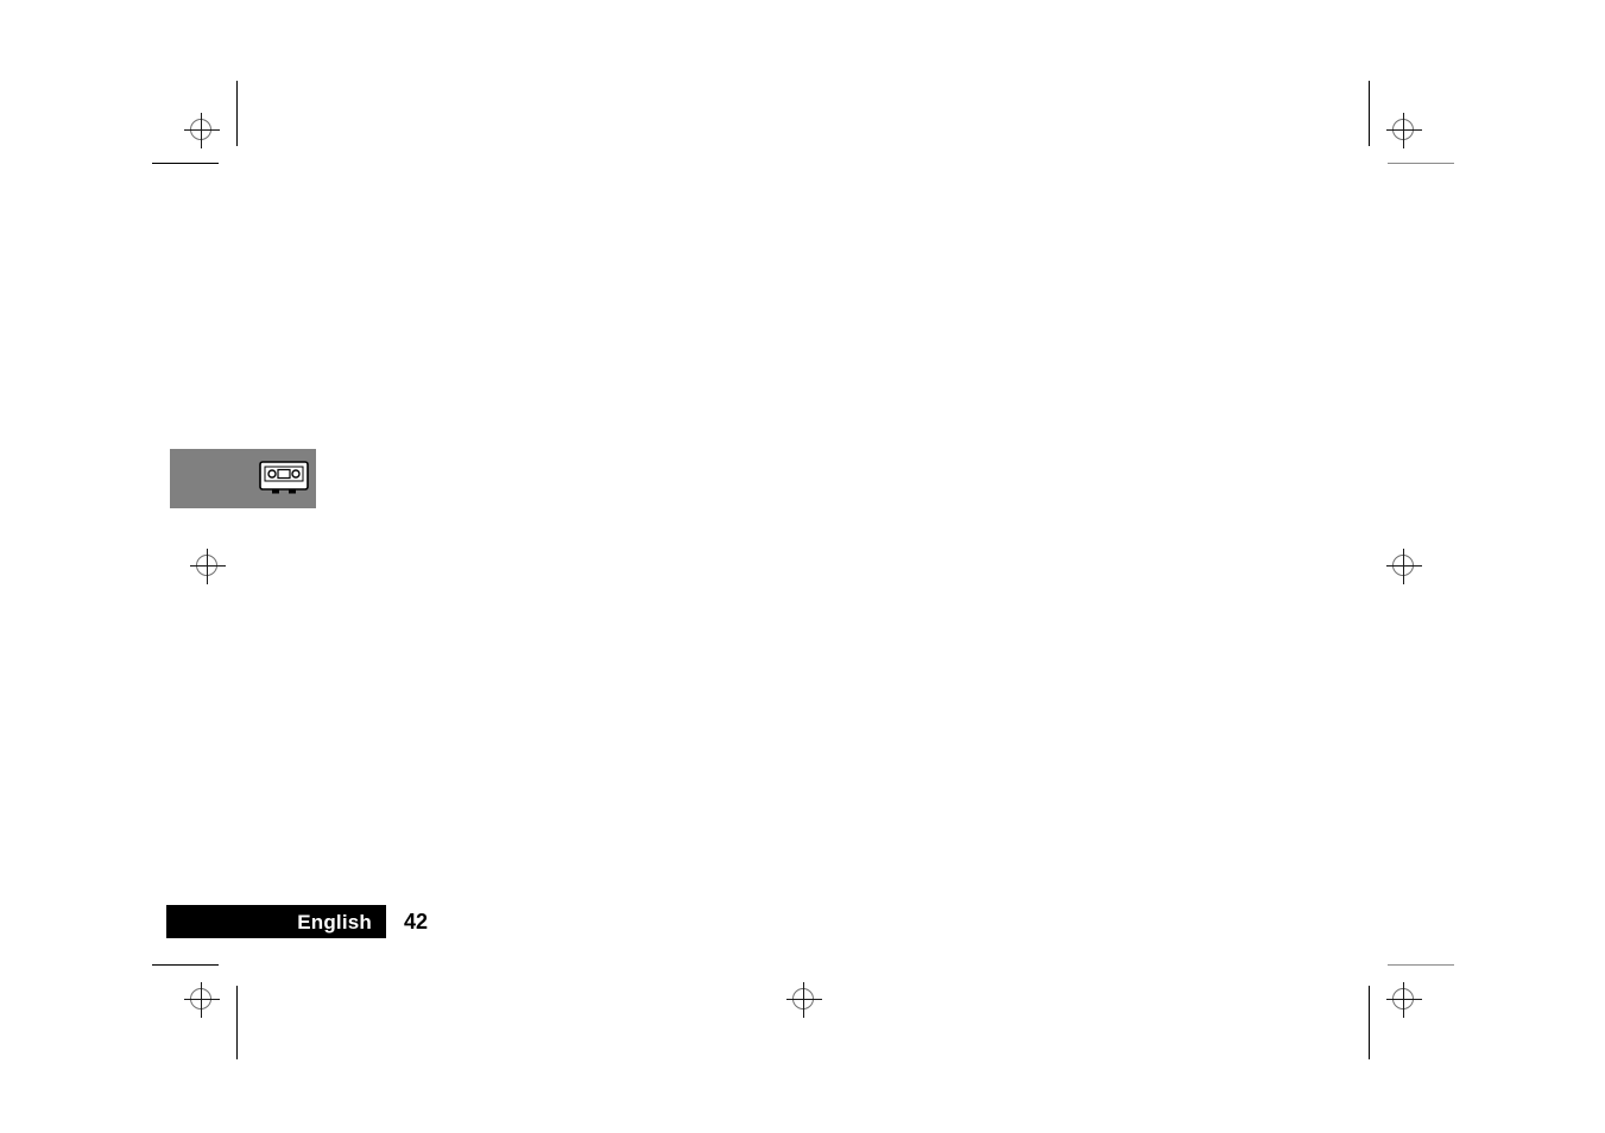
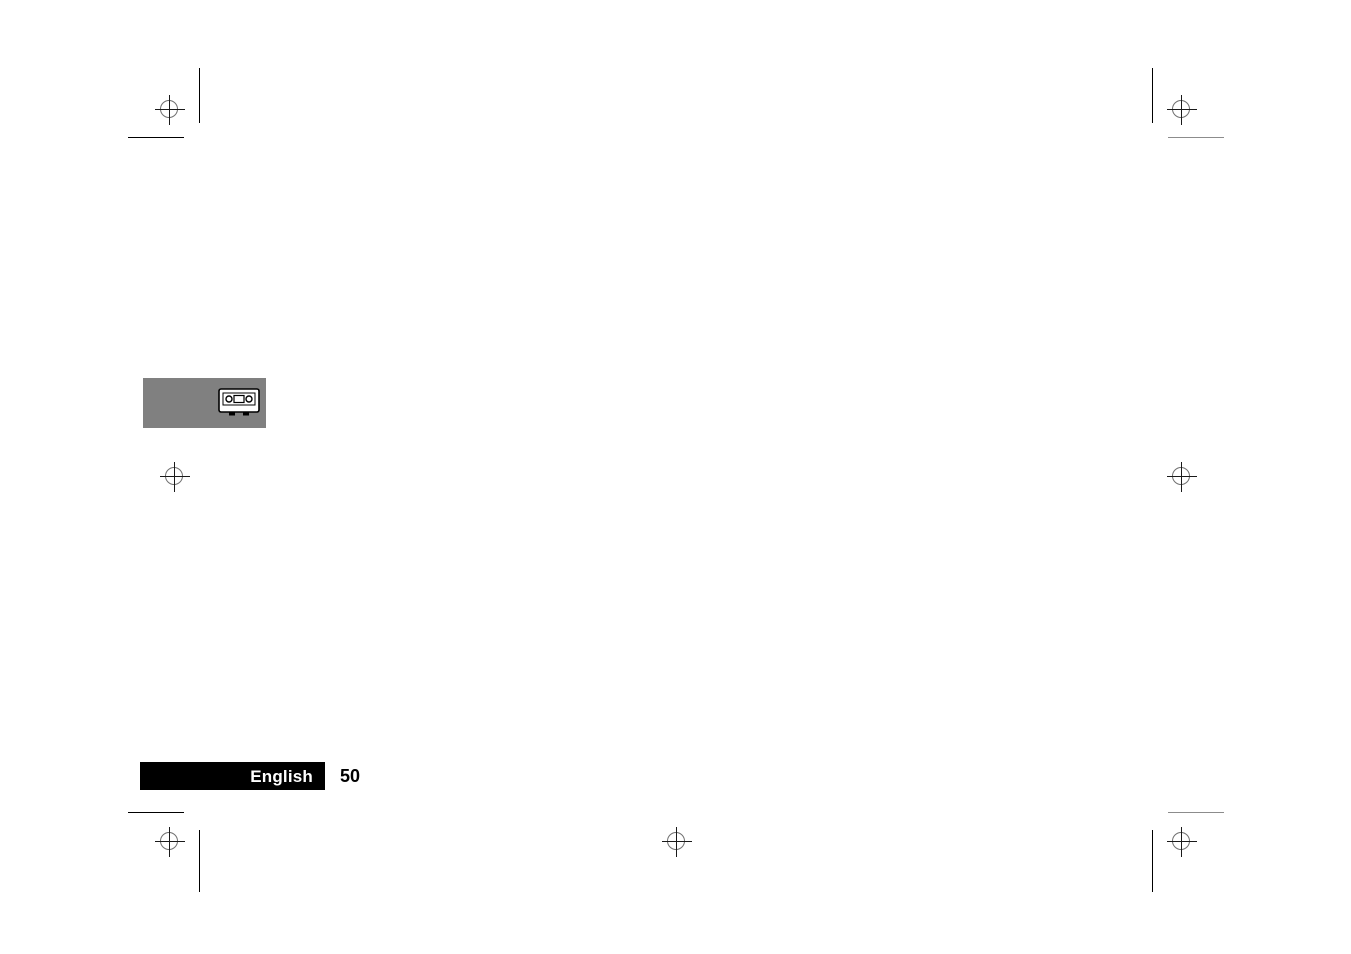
  English
- 42
+ 50
